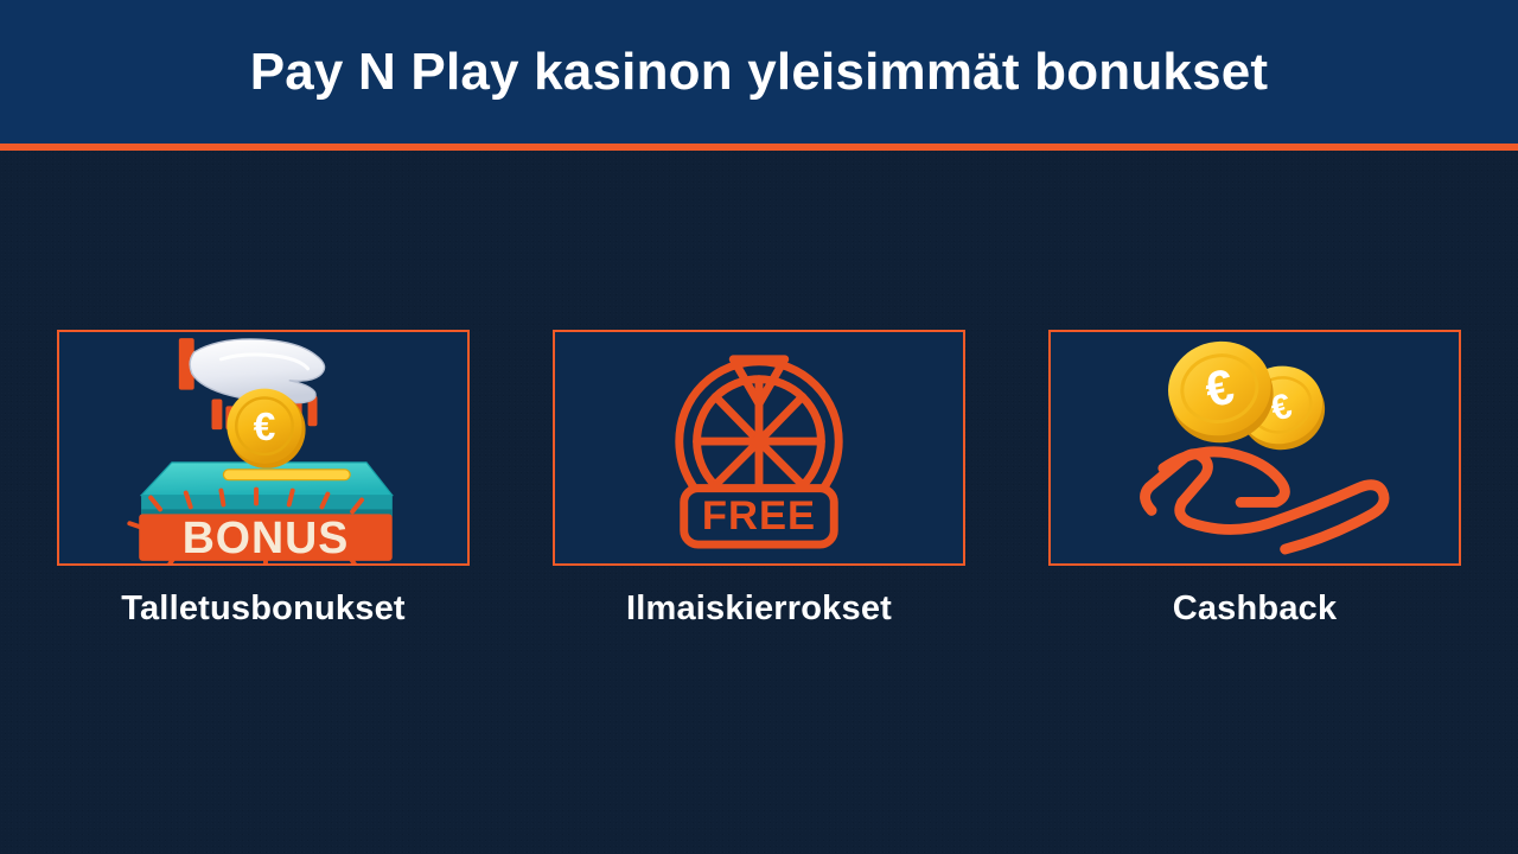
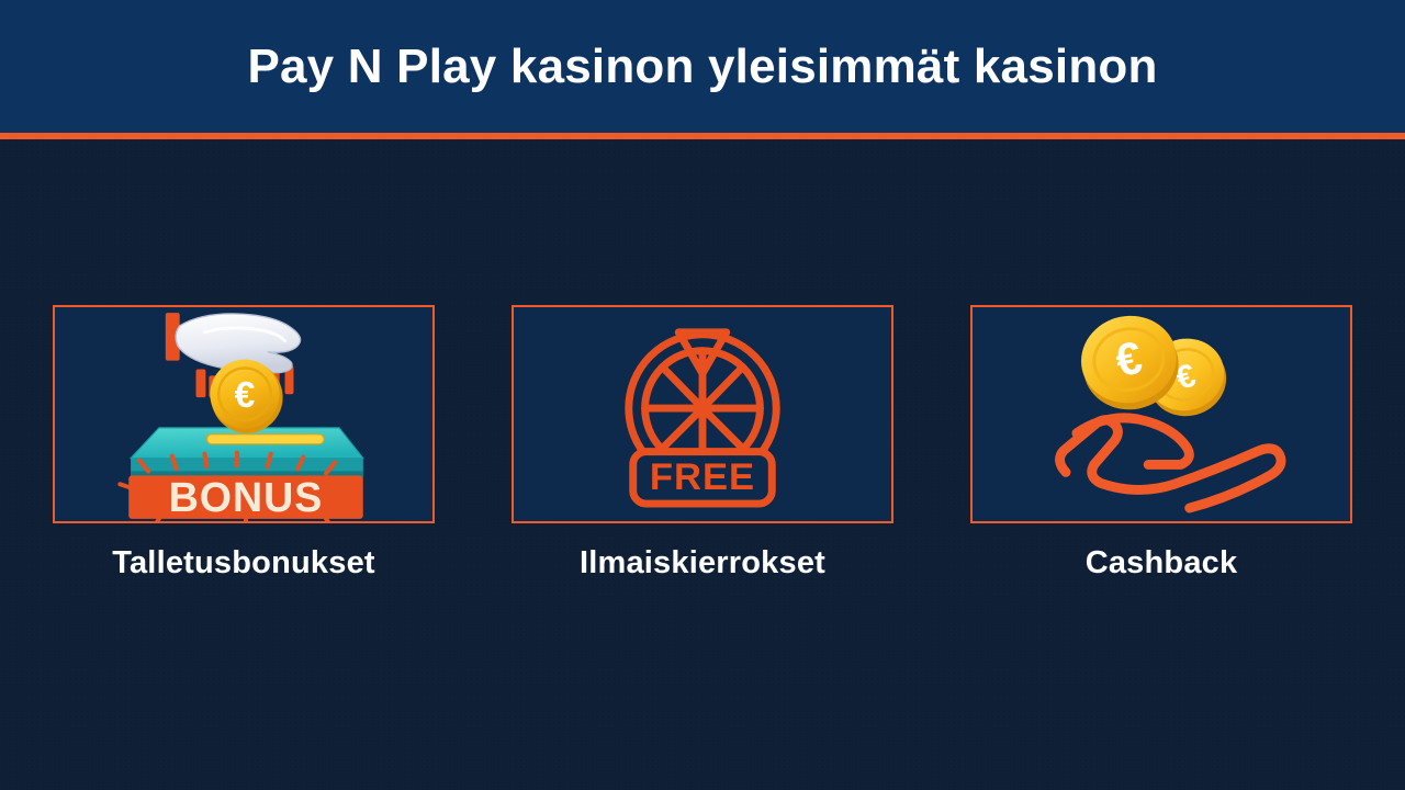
- Pay N Play kasinon yleisimmät bonukset
+ Pay N Play kasinon yleisimmät kasinon
  €
  BONUS
  Talletusbonukset
  FREE
  Ilmaiskierrokset
  Cashback
